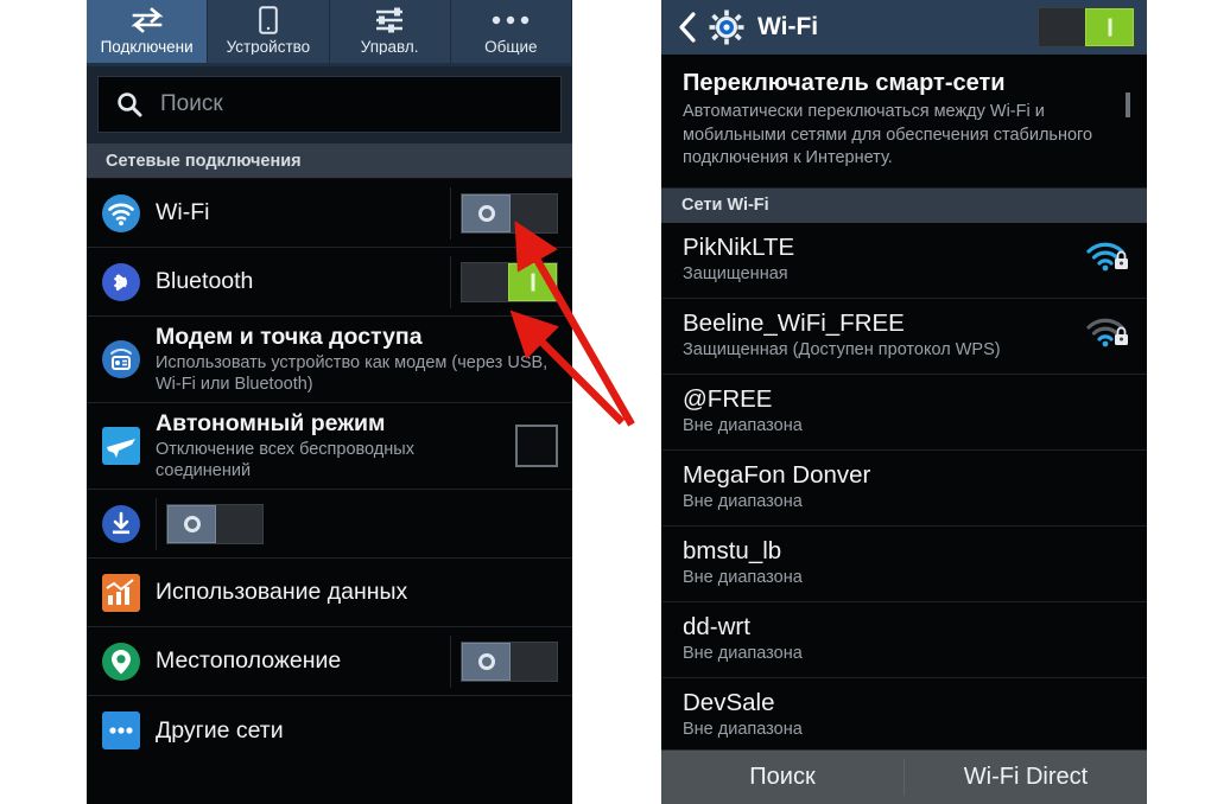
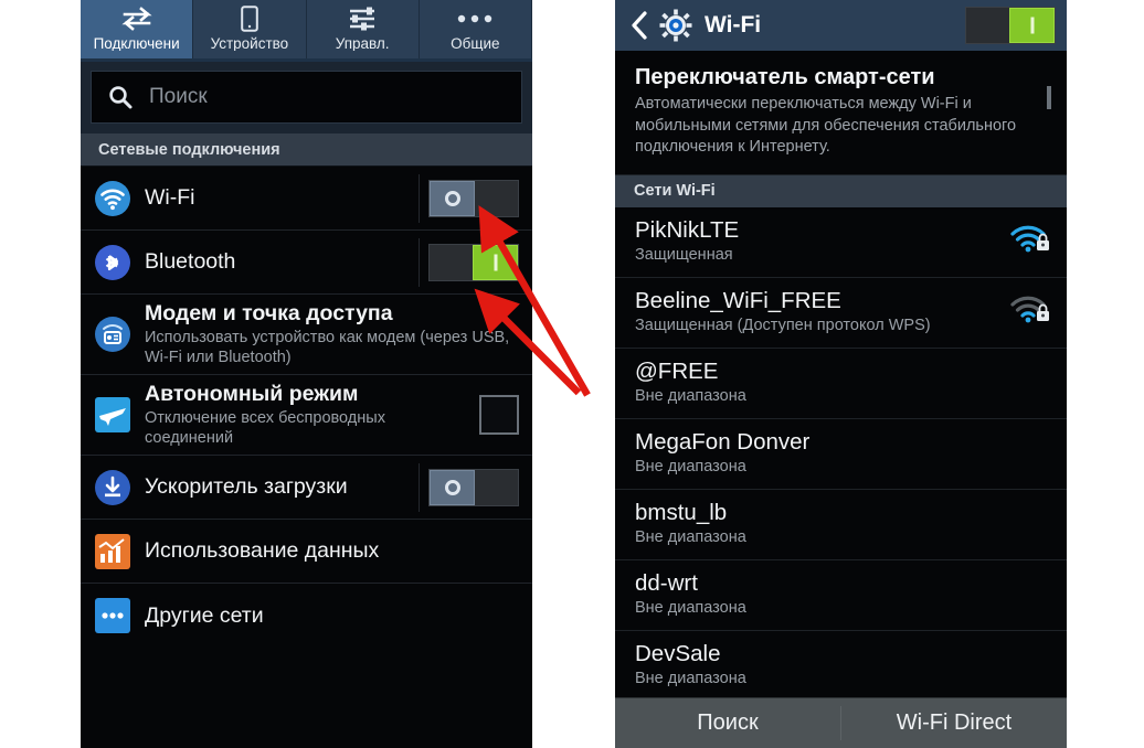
  Подключени
  Устройство
  Управл.
  Общие
  Поиск
  Сетевые подключения
  Wi-Fi
  Bluetooth
  Модем и точка доступа
  Использовать устройство как модем (через USB, Wi-Fi или Bluetooth)
  Автономный режим
  Отключение всех беспроводных соединений
+ Ускоритель загрузки
  Использование данных
- Местоположение
  Другие сети
  Wi-Fi
  Переключатель смарт-сети
  Автоматически переключаться между Wi-Fi и мобильными сетями для обеспечения стабильного подключения к Интернету.
  Сети Wi-Fi
  PikNikLTE
  Защищенная
  Beeline_WiFi_FREE
  Защищенная (Доступен протокол WPS)
  @FREE
  Вне диапазона
  MegaFon Donver
  Вне диапазона
  bmstu_lb
  Вне диапазона
  dd-wrt
  Вне диапазона
  DevSale
  Вне диапазона
  Поиск
  Wi-Fi Direct
